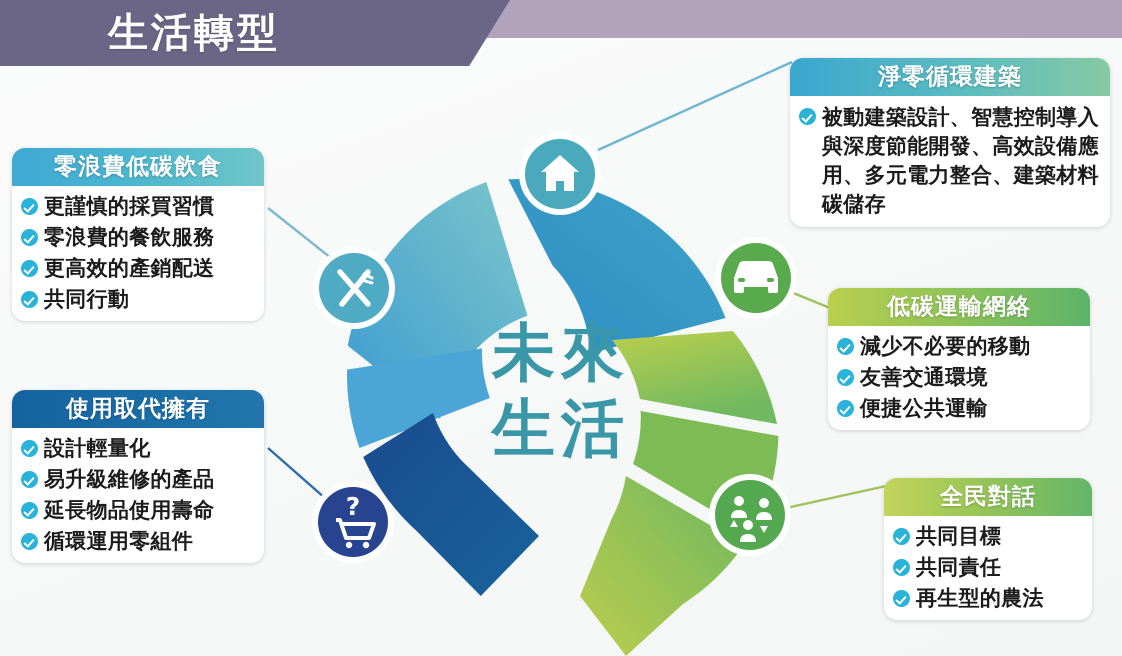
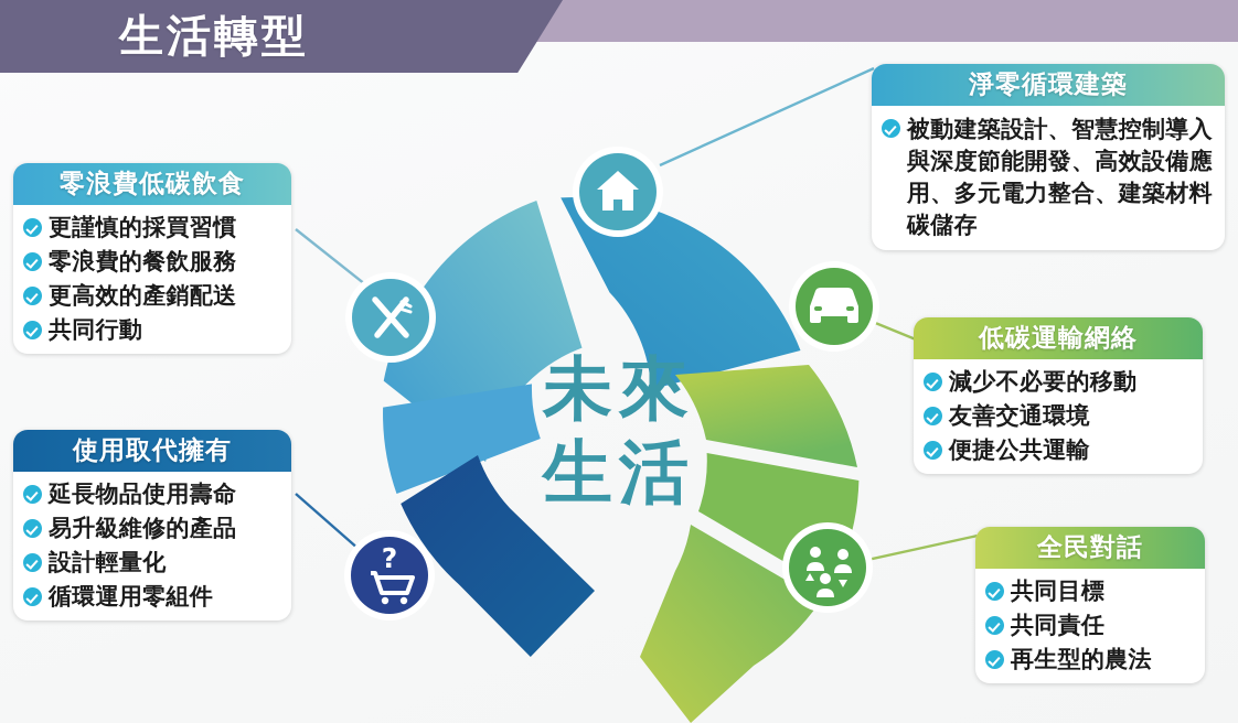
  生活轉型
  ?
  未來
  生活
  零浪費低碳飲食
  更謹慎的採買習慣
  零浪費的餐飲服務
  更高效的產銷配送
  共同行動
  使用取代擁有
- 設計輕量化
+ 延長物品使用壽命
  易升級維修的產品
- 延長物品使用壽命
+ 設計輕量化
  循環運用零組件
  淨零循環建築
  被動建築設計、智慧控制導入與深度節能開發、高效設備應用、多元電力整合、建築材料碳儲存
  低碳運輸網絡
  減少不必要的移動
  友善交通環境
  便捷公共運輸
  全民對話
  共同目標
  共同責任
  再生型的農法
